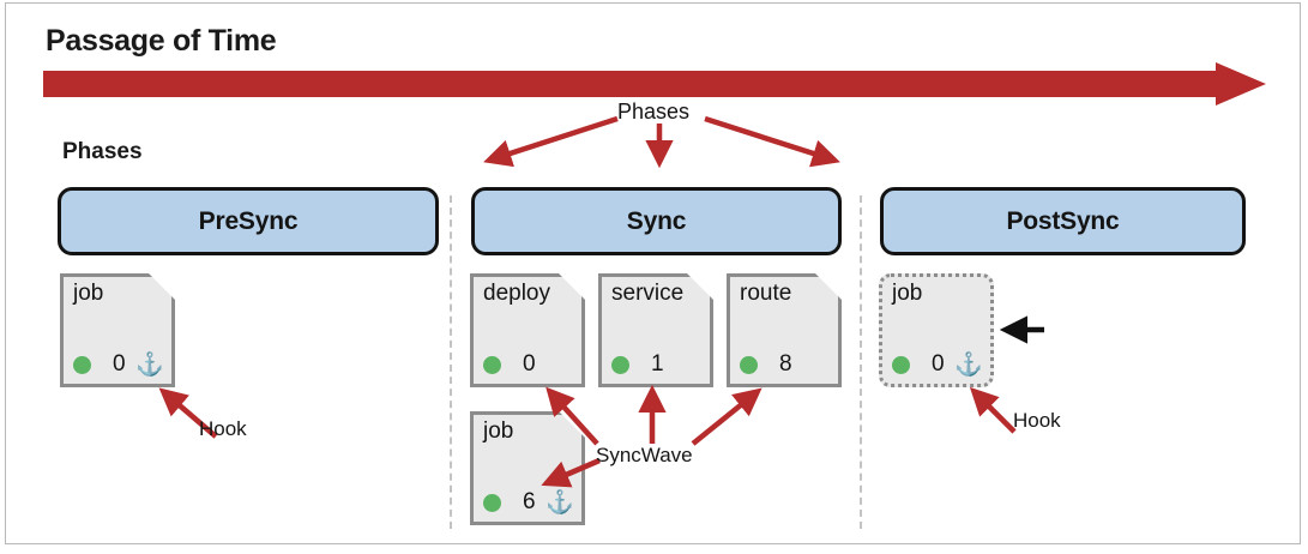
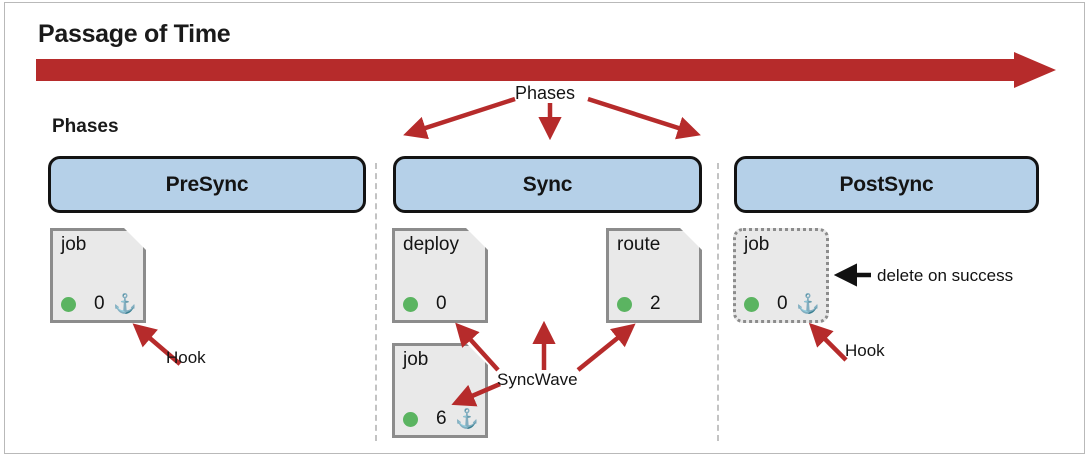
  Passage of Time
  Phases
  Phases
  PreSync
  Sync
  PostSync
  job
  0
  ⚓
  deploy
  0
- service
- 1
  route
- 8
+ 2
  job
  6
  ⚓
  job
  0
  ⚓
  Hook
  SyncWave
+ delete on success
  Hook
